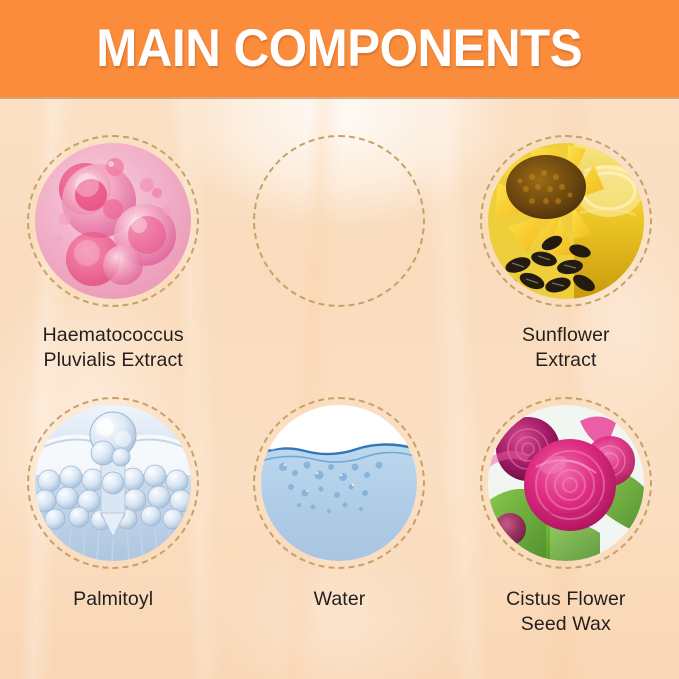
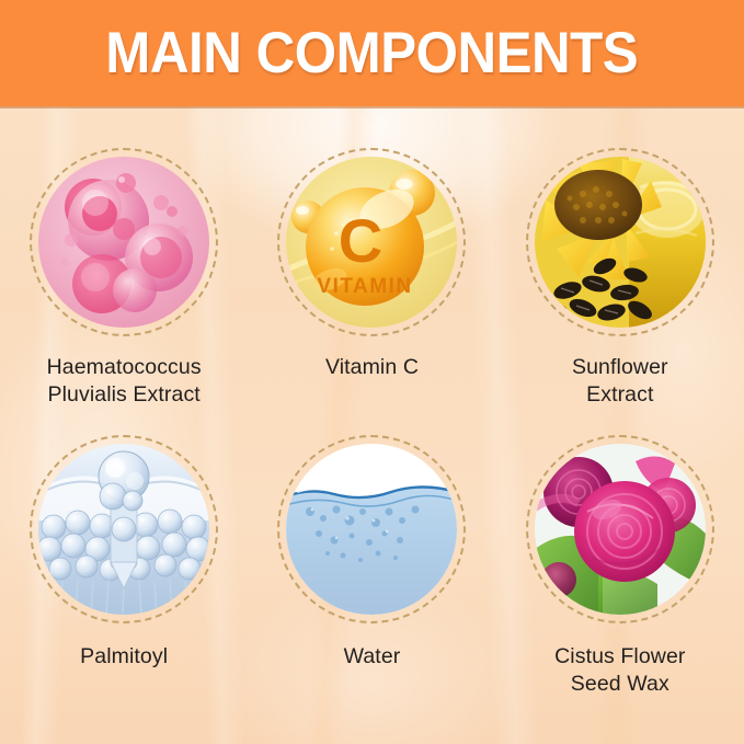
  MAIN COMPONENTS
  Haematococcus
  Pluvialis Extract
+ C
+ VITAMIN
+ Vitamin C
  Sunflower
  Extract
  Palmitoyl
  Water
  Cistus Flower
  Seed Wax
